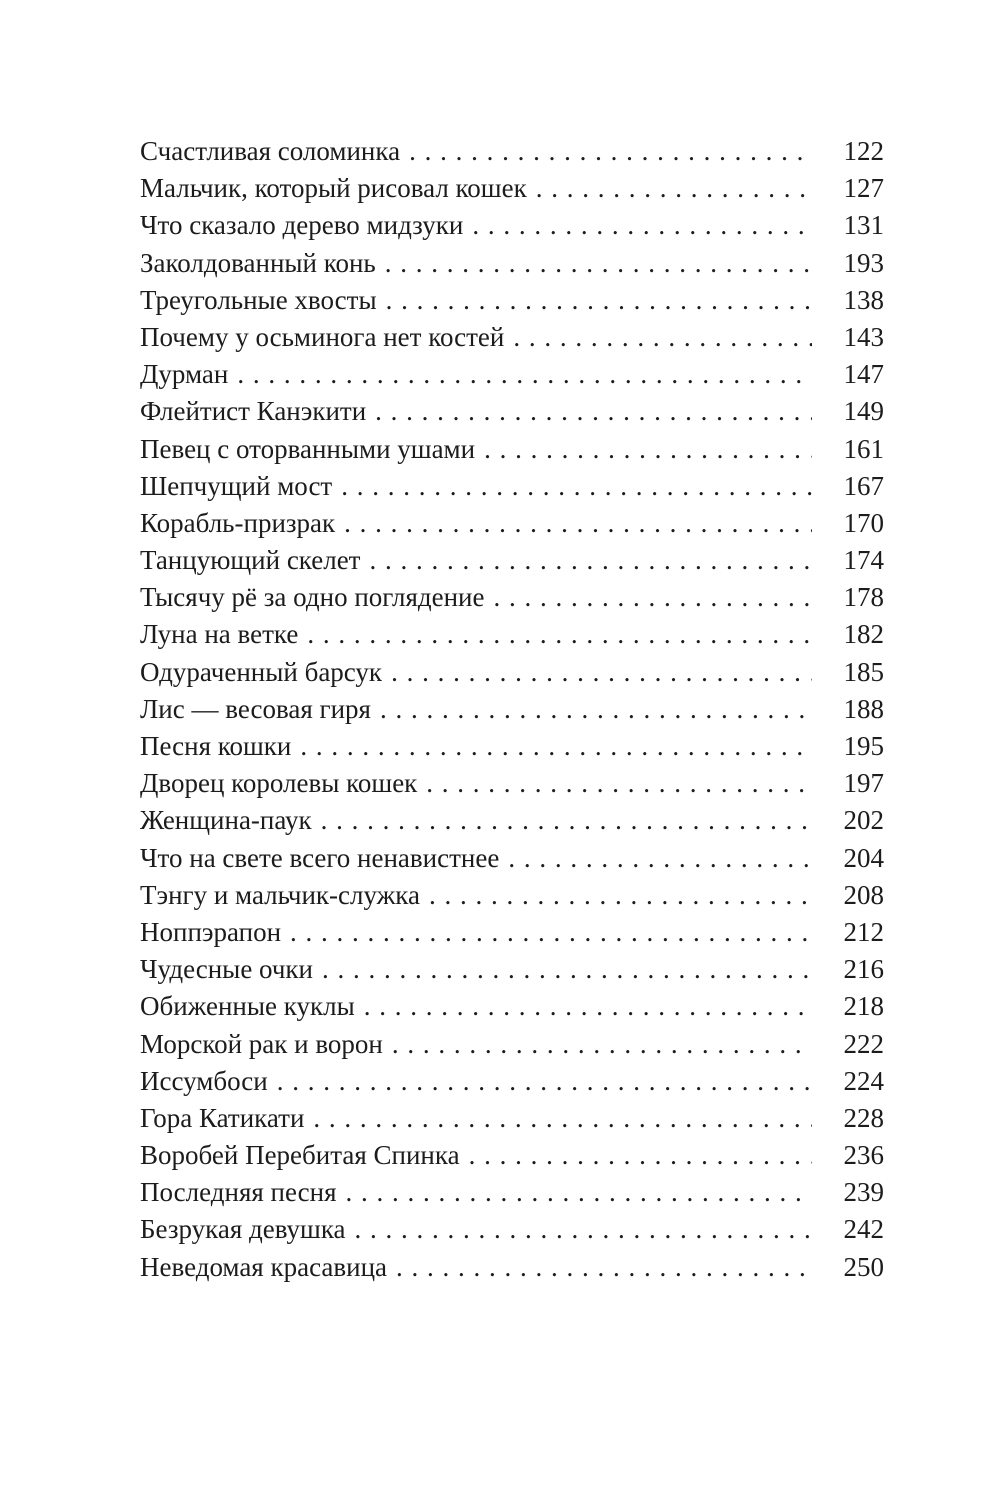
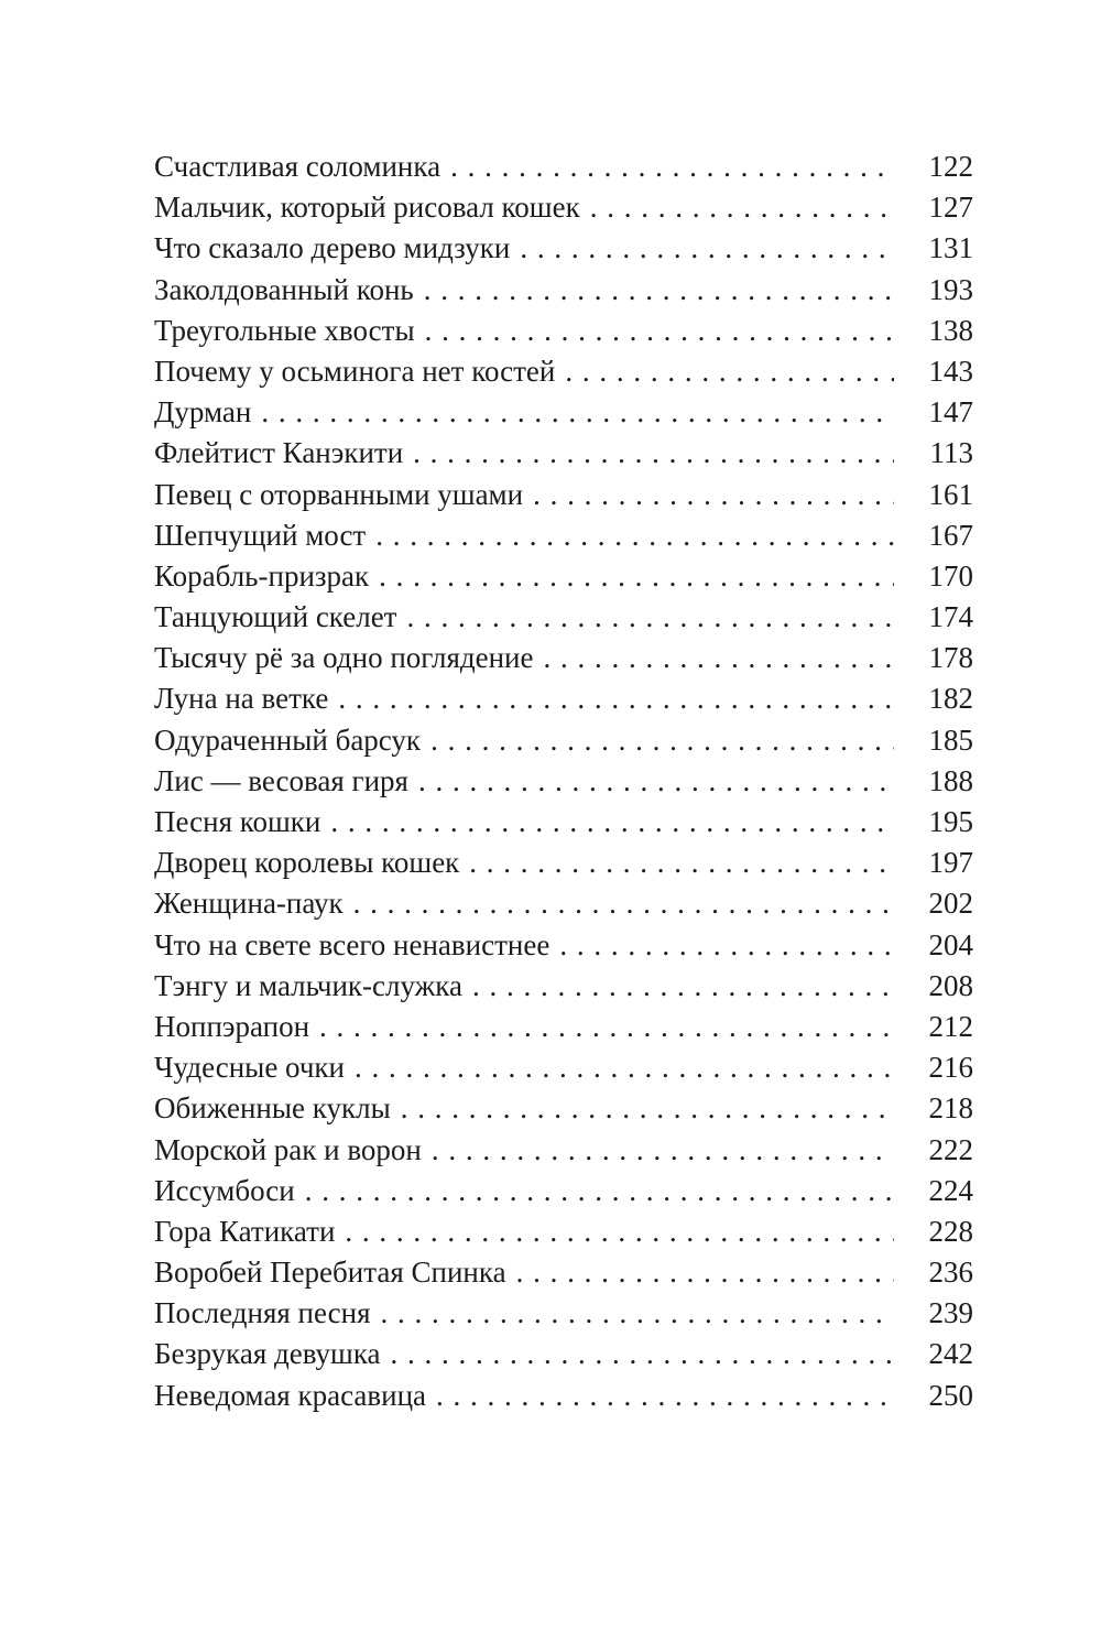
  Счастливая соломинка
  122
  Мальчик, который рисовал кошек
  127
  Что сказало дерево мидзуки
  131
  Заколдованный конь
  193
  Треугольные хвосты
  138
  Почему у осьминога нет костей
  143
  Дурман
  147
  Флейтист Канэкити
- 149
+ 113
  Певец с оторванными ушами
  161
  Шепчущий мост
  167
  Корабль-призрак
  170
  Танцующий скелет
  174
  Тысячу рё за одно поглядение
  178
  Луна на ветке
  182
  Одураченный барсук
  185
  Лис — весовая гиря
  188
  Песня кошки
  195
  Дворец королевы кошек
  197
  Женщина-паук
  202
  Что на свете всего ненавистнее
  204
  Тэнгу и мальчик-служка
  208
  Ноппэрапон
  212
  Чудесные очки
  216
  Обиженные куклы
  218
  Морской рак и ворон
  222
  Иссумбоси
  224
  Гора Катикати
  228
  Воробей Перебитая Спинка
  236
  Последняя песня
  239
  Безрукая девушка
  242
  Неведомая красавица
  250
